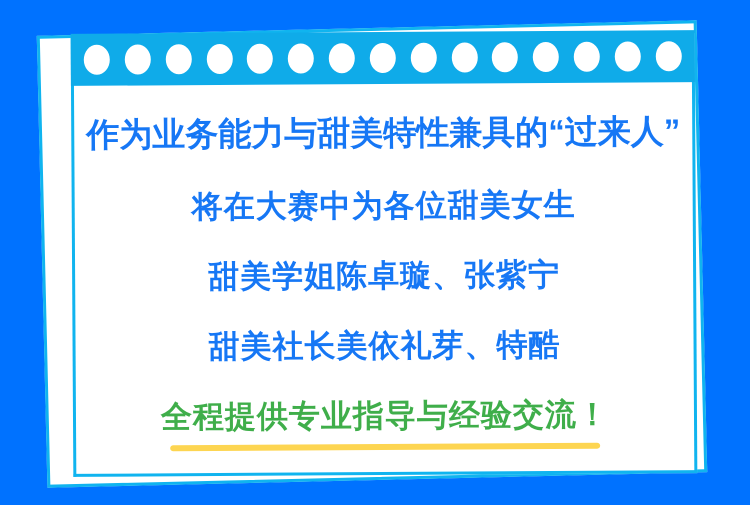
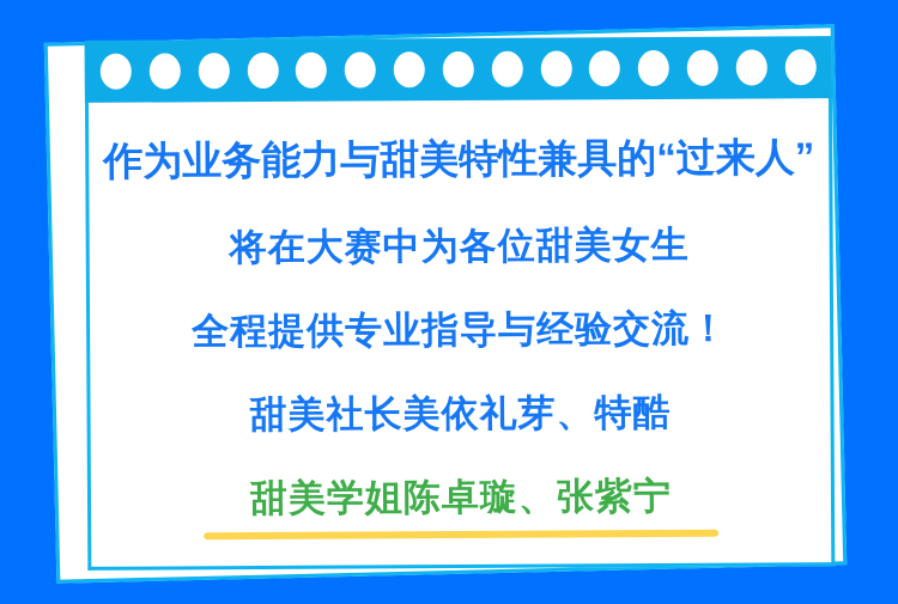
  作为业务能力与甜美特性兼具的“过来人”
  将在大赛中为各位甜美女生
- 甜美学姐陈卓璇、张紫宁
+ 全程提供专业指导与经验交流！
  甜美社长美依礼芽、特酷
- 全程提供专业指导与经验交流！
+ 甜美学姐陈卓璇、张紫宁
